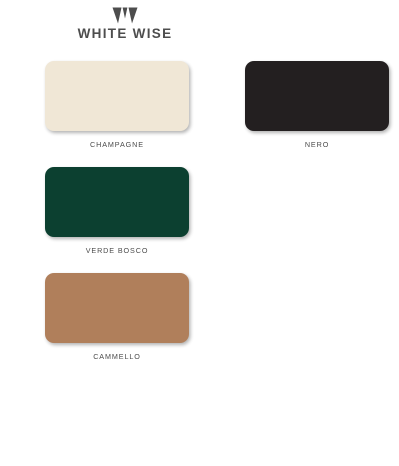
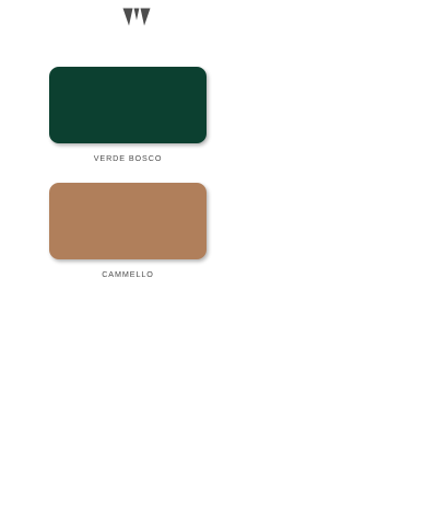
- WHITE WISE
- CHAMPAGNE
- NERO
  VERDE BOSCO
  CAMMELLO
